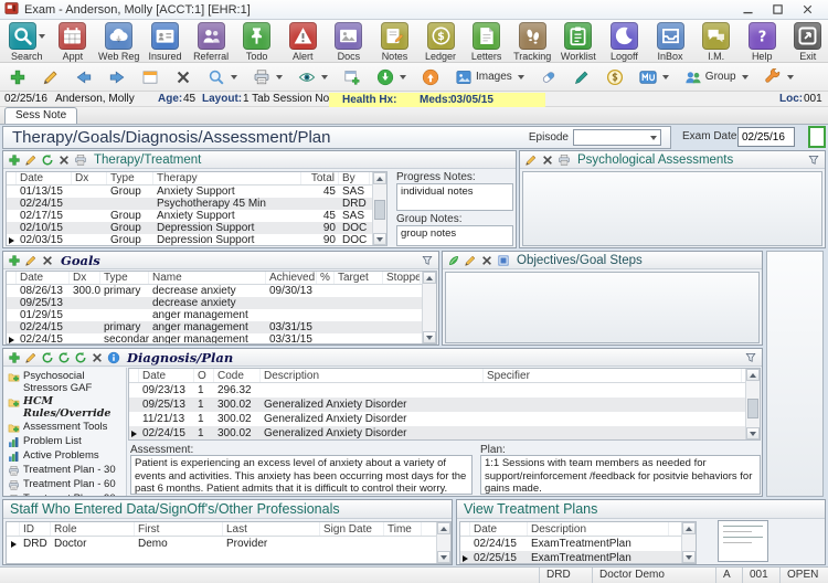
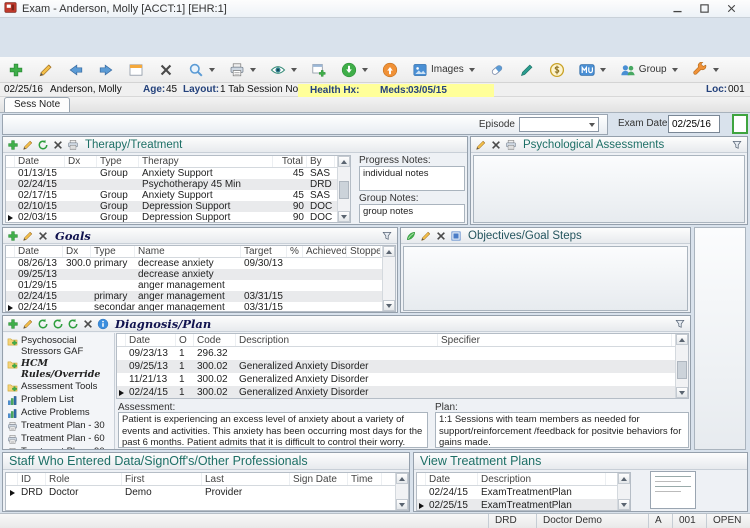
  Exam - Anderson, Molly [ACCT:1] [EHR:1]
- Search
- Appt
- Web Reg
- Insured
- Referral
- Todo
- Alert
- Docs
- Notes
- $
- Ledger
- Letters
- Tracking
- Worklist
- Logoff
- InBox
- I.M.
- ?
- Help
- Exit
  Images
  Group
  02/25/16
  Anderson, Molly
  Age:
  45
  Layout:
  1 Tab Session No
  Health Hx:
  Meds:
  03/05/15
  Loc:
  001
  Sess Note
- Therapy/Goals/Diagnosis/Assessment/Plan
  Episode
  Exam Date
  02/25/16
  Therapy/Treatment
  Date
  Dx
  Type
  Therapy
  Total
  By
  01/13/15
  Group
  Anxiety Support
  45
  SAS
  02/24/15
  Psychotherapy 45 Min
  DRD
  02/17/15
  Group
  Anxiety Support
  45
  SAS
  02/10/15
  Group
  Depression Support
  90
  DOC
  02/03/15
  Group
  Depression Support
  90
  DOC
  Progress Notes:
  individual notes
  Group Notes:
  group notes
  Psychological Assessments
  Goals
  Date
  Dx
  Type
  Name
- Achieved
+ Target
  %
- Target
+ Achieved
  Stoppe
  08/26/13
  300.0
  primary
  decrease anxiety
  09/30/13
  09/25/13
  decrease anxiety
  01/29/15
  anger management
  02/24/15
  primary
  anger management
  03/31/15
  02/24/15
  secondar
  anger management
  03/31/15
  Objectives/Goal Steps
  Diagnosis/Plan
  Psychosocial Stressors GAF
  HCM Rules/Override
  Assessment Tools
  Problem List
  Active Problems
  Treatment Plan - 30
  Treatment Plan - 60
  Date
  O
  Code
  Description
  Specifier
  09/23/13
  1
  296.32
  09/25/13
  1
  300.02
  Generalized Anxiety Disorder
  11/21/13
  1
  300.02
  Generalized Anxiety Disorder
  02/24/15
  1
  300.02
  Generalized Anxiety Disorder
  Assessment:
  Patient is experiencing an excess level of anxiety about a variety of events and activities. This anxiety has been occurring most days for the past 6 months. Patient admits that it is difficult to control their worry.
  Plan:
  1:1 Sessions with team members as needed for support/reinforcement /feedback for positvie behaviors for gains made.
  Staff Who Entered Data/SignOff's/Other Professionals
  ID
  Role
  First
  Last
  Sign Date
  Time
  DRD
  Doctor
  Demo
  Provider
  View Treatment Plans
  Date
  Description
  02/24/15
  ExamTreatmentPlan
  02/25/15
  ExamTreatmentPlan
  DRD
  Doctor Demo
  A
  001
  OPEN
